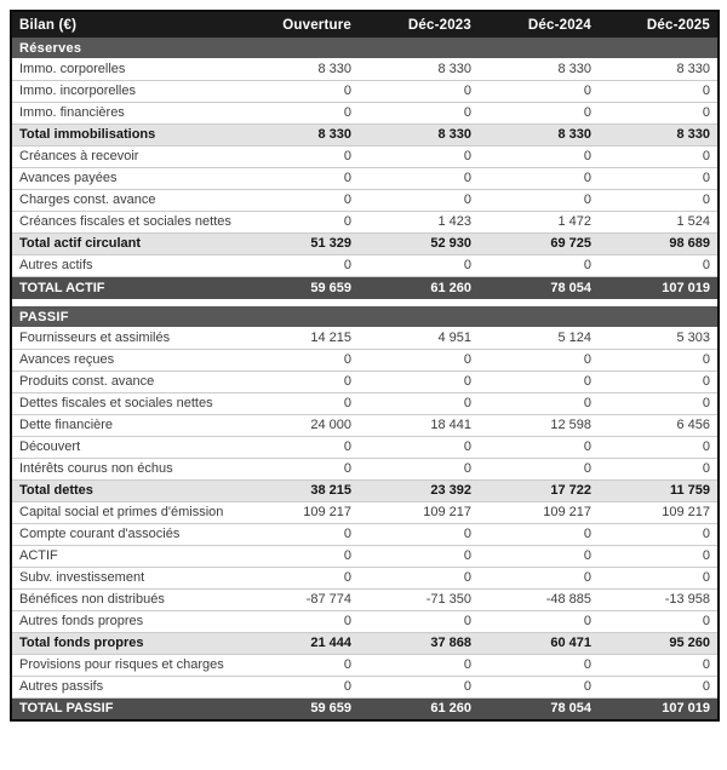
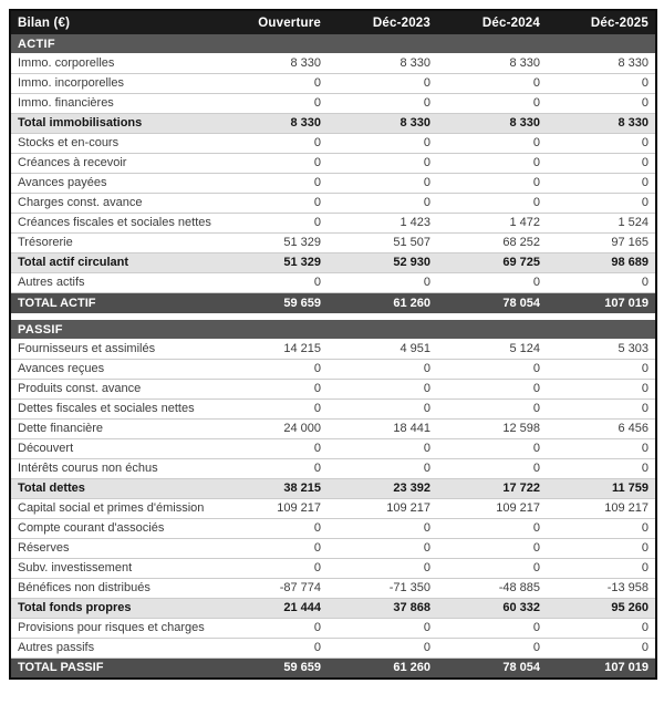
  Bilan (€)	Ouverture	Déc-2023	Déc-2024	Déc-2025
- Réserves
+ ACTIF
  Immo. corporelles	8 330	8 330	8 330	8 330
  Immo. incorporelles	0	0	0	0
  Immo. financières	0	0	0	0
  Total immobilisations	8 330	8 330	8 330	8 330
+ Stocks et en-cours	0	0	0	0
  Créances à recevoir	0	0	0	0
  Avances payées	0	0	0	0
  Charges const. avance	0	0	0	0
  Créances fiscales et sociales nettes	0	1 423	1 472	1 524
+ Trésorerie	51 329	51 507	68 252	97 165
  Total actif circulant	51 329	52 930	69 725	98 689
  Autres actifs	0	0	0	0
  TOTAL ACTIF	59 659	61 260	78 054	107 019
  PASSIF
  Fournisseurs et assimilés	14 215	4 951	5 124	5 303
  Avances reçues	0	0	0	0
  Produits const. avance	0	0	0	0
  Dettes fiscales et sociales nettes	0	0	0	0
  Dette financière	24 000	18 441	12 598	6 456
  Découvert	0	0	0	0
  Intérêts courus non échus	0	0	0	0
  Total dettes	38 215	23 392	17 722	11 759
  Capital social et primes d'émission	109 217	109 217	109 217	109 217
  Compte courant d'associés	0	0	0	0
- ACTIF	0	0	0	0
+ Réserves	0	0	0	0
  Subv. investissement	0	0	0	0
  Bénéfices non distribués	-87 774	-71 350	-48 885	-13 958
- Autres fonds propres	0	0	0	0
- Total fonds propres	21 444	37 868	60 471	95 260
+ Total fonds propres	21 444	37 868	60 332	95 260
  Provisions pour risques et charges	0	0	0	0
  Autres passifs	0	0	0	0
  TOTAL PASSIF	59 659	61 260	78 054	107 019
